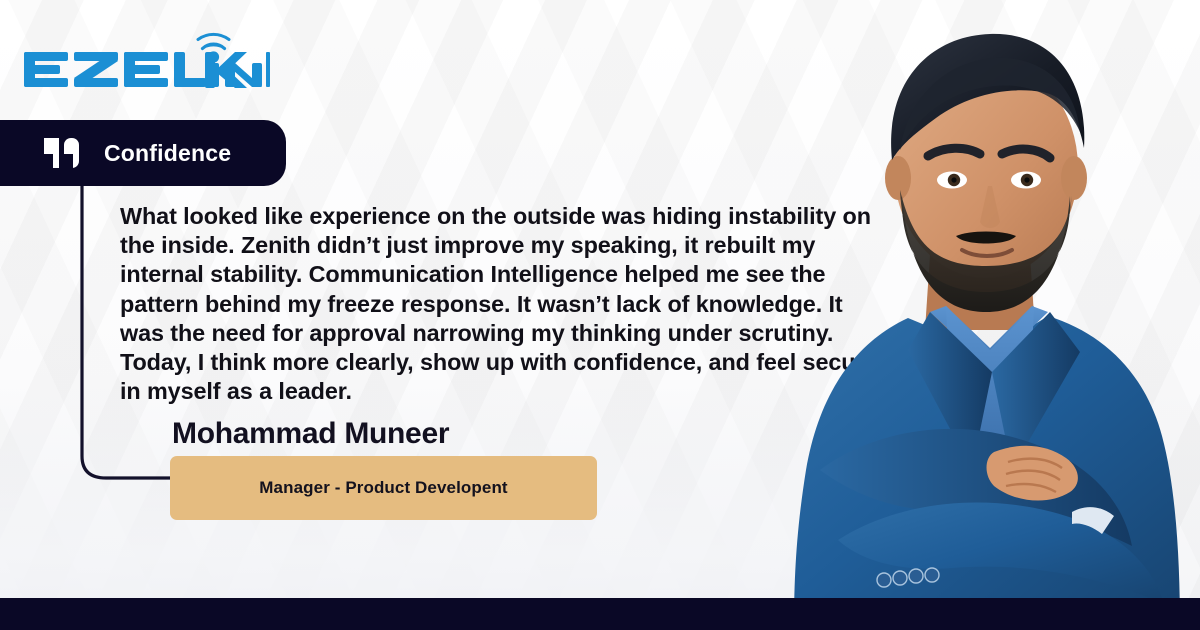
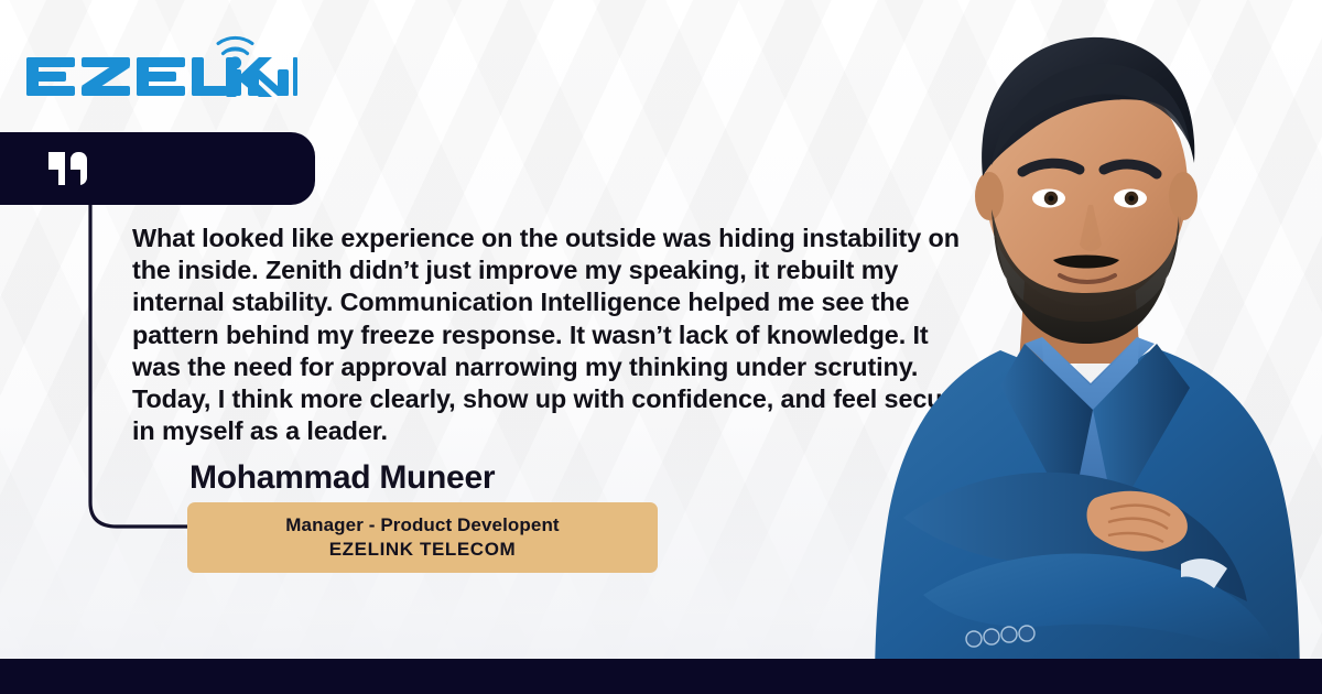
- Confidence
  What looked like experience on the outside was hiding instability on the inside. Zenith didn’t just improve my speaking, it rebuilt my internal stability. Communication Intelligence helped me see the pattern behind my freeze response. It wasn’t lack of knowledge. It was the need for approval narrowing my thinking under scrutiny. Today, I think more clearly, show up with confidence, and feel secu in myself as a leader.
  Mohammad Muneer
  Manager - Product Developent
+ EZELINK TELECOM
